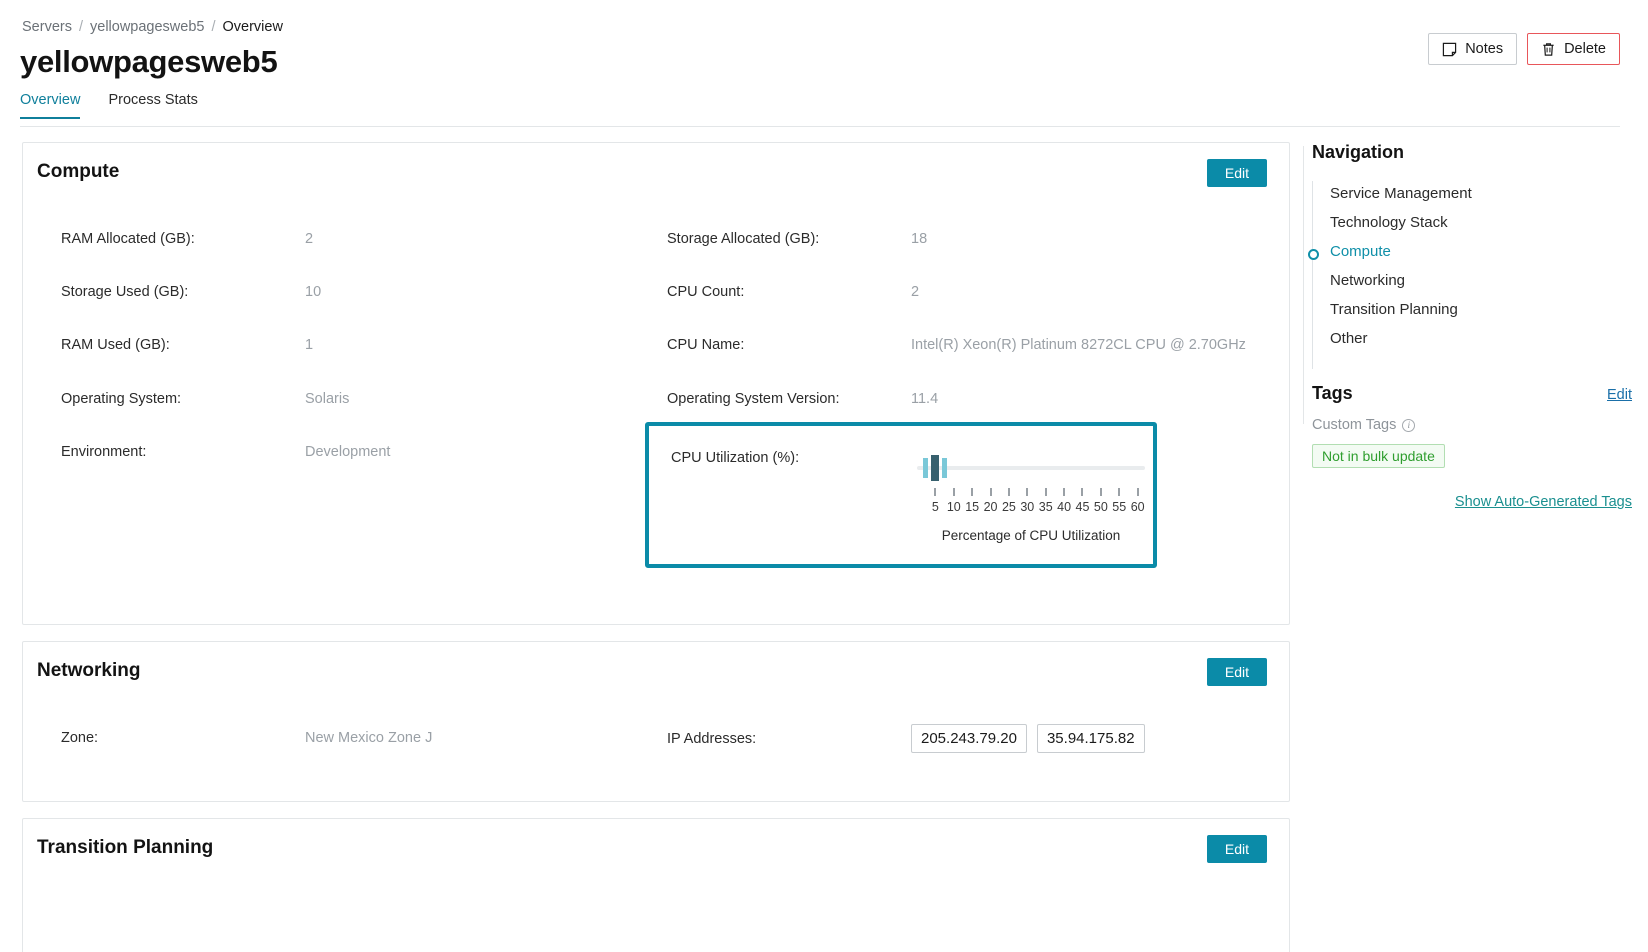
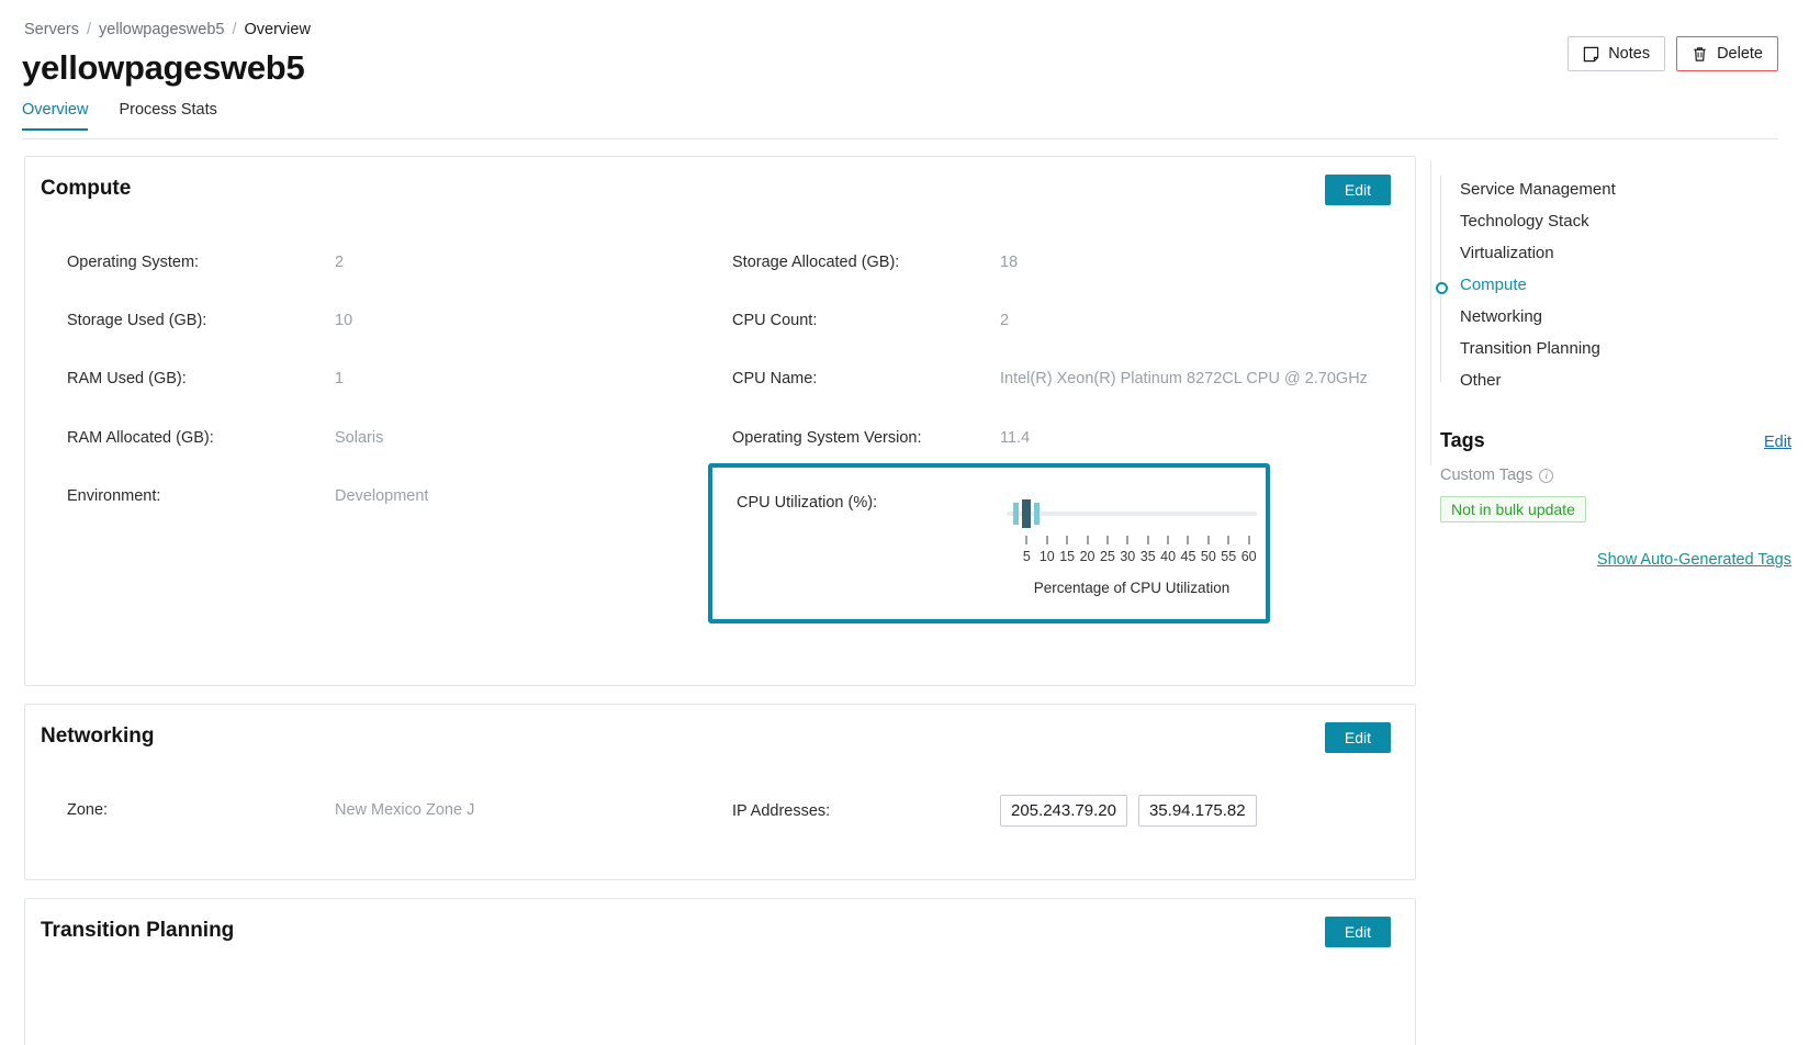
  Servers
  /
  yellowpagesweb5
  /
  Overview
  yellowpagesweb5
  Notes
  Delete
  Overview
  Process Stats
  Compute
  Edit
- RAM Allocated (GB):
+ Operating System:
  2
  Storage Used (GB):
  10
  RAM Used (GB):
  1
- Operating System:
+ RAM Allocated (GB):
  Solaris
  Environment:
  Development
  Storage Allocated (GB):
  18
  CPU Count:
  2
  CPU Name:
  Intel(R) Xeon(R) Platinum 8272CL CPU @ 2.70GHz
  Operating System Version:
  11.4
  CPU Utilization (%):
  5
  10
  15
  20
  25
  30
  35
  40
  45
  50
  55
  60
  Percentage of CPU Utilization
  Networking
  Edit
  Zone:
  New Mexico Zone J
  IP Addresses:
  205.243.79.20 35.94.175.82
  Transition Planning
  Edit
- Navigation
  Service Management
  Technology Stack
+ Virtualization
  Compute
  Networking
  Transition Planning
  Other
  Tags
  Edit
  Custom Tags
  i
  Not in bulk update
  Show Auto-Generated Tags
